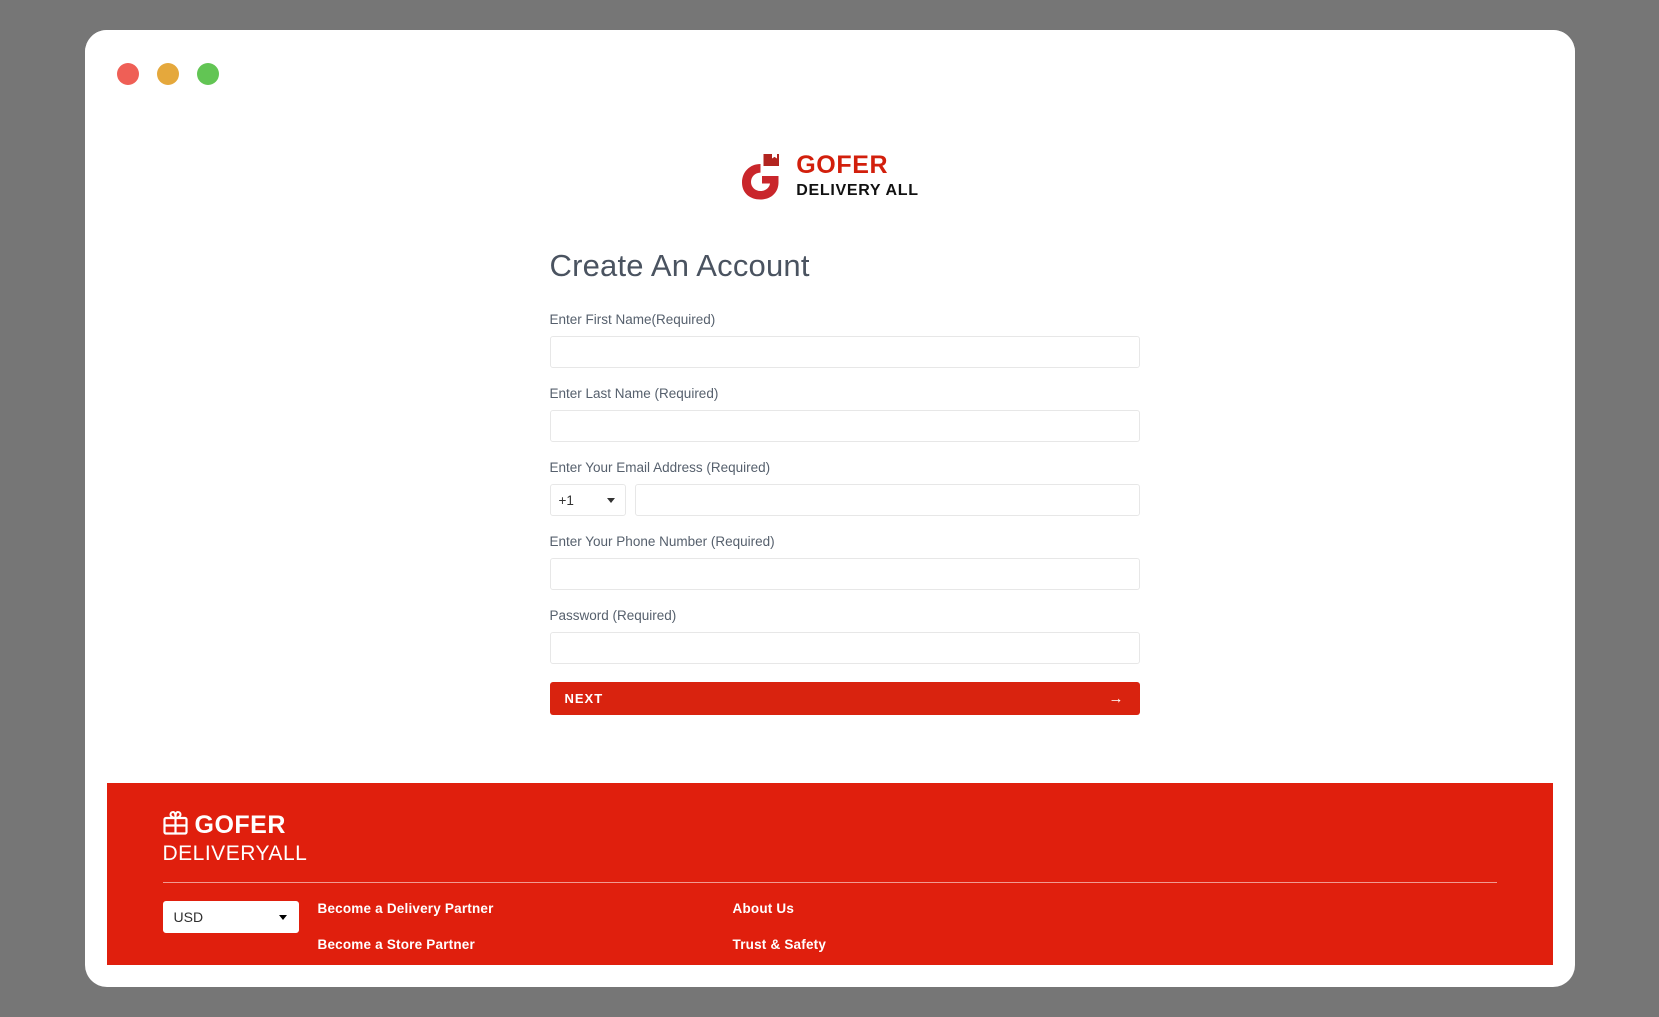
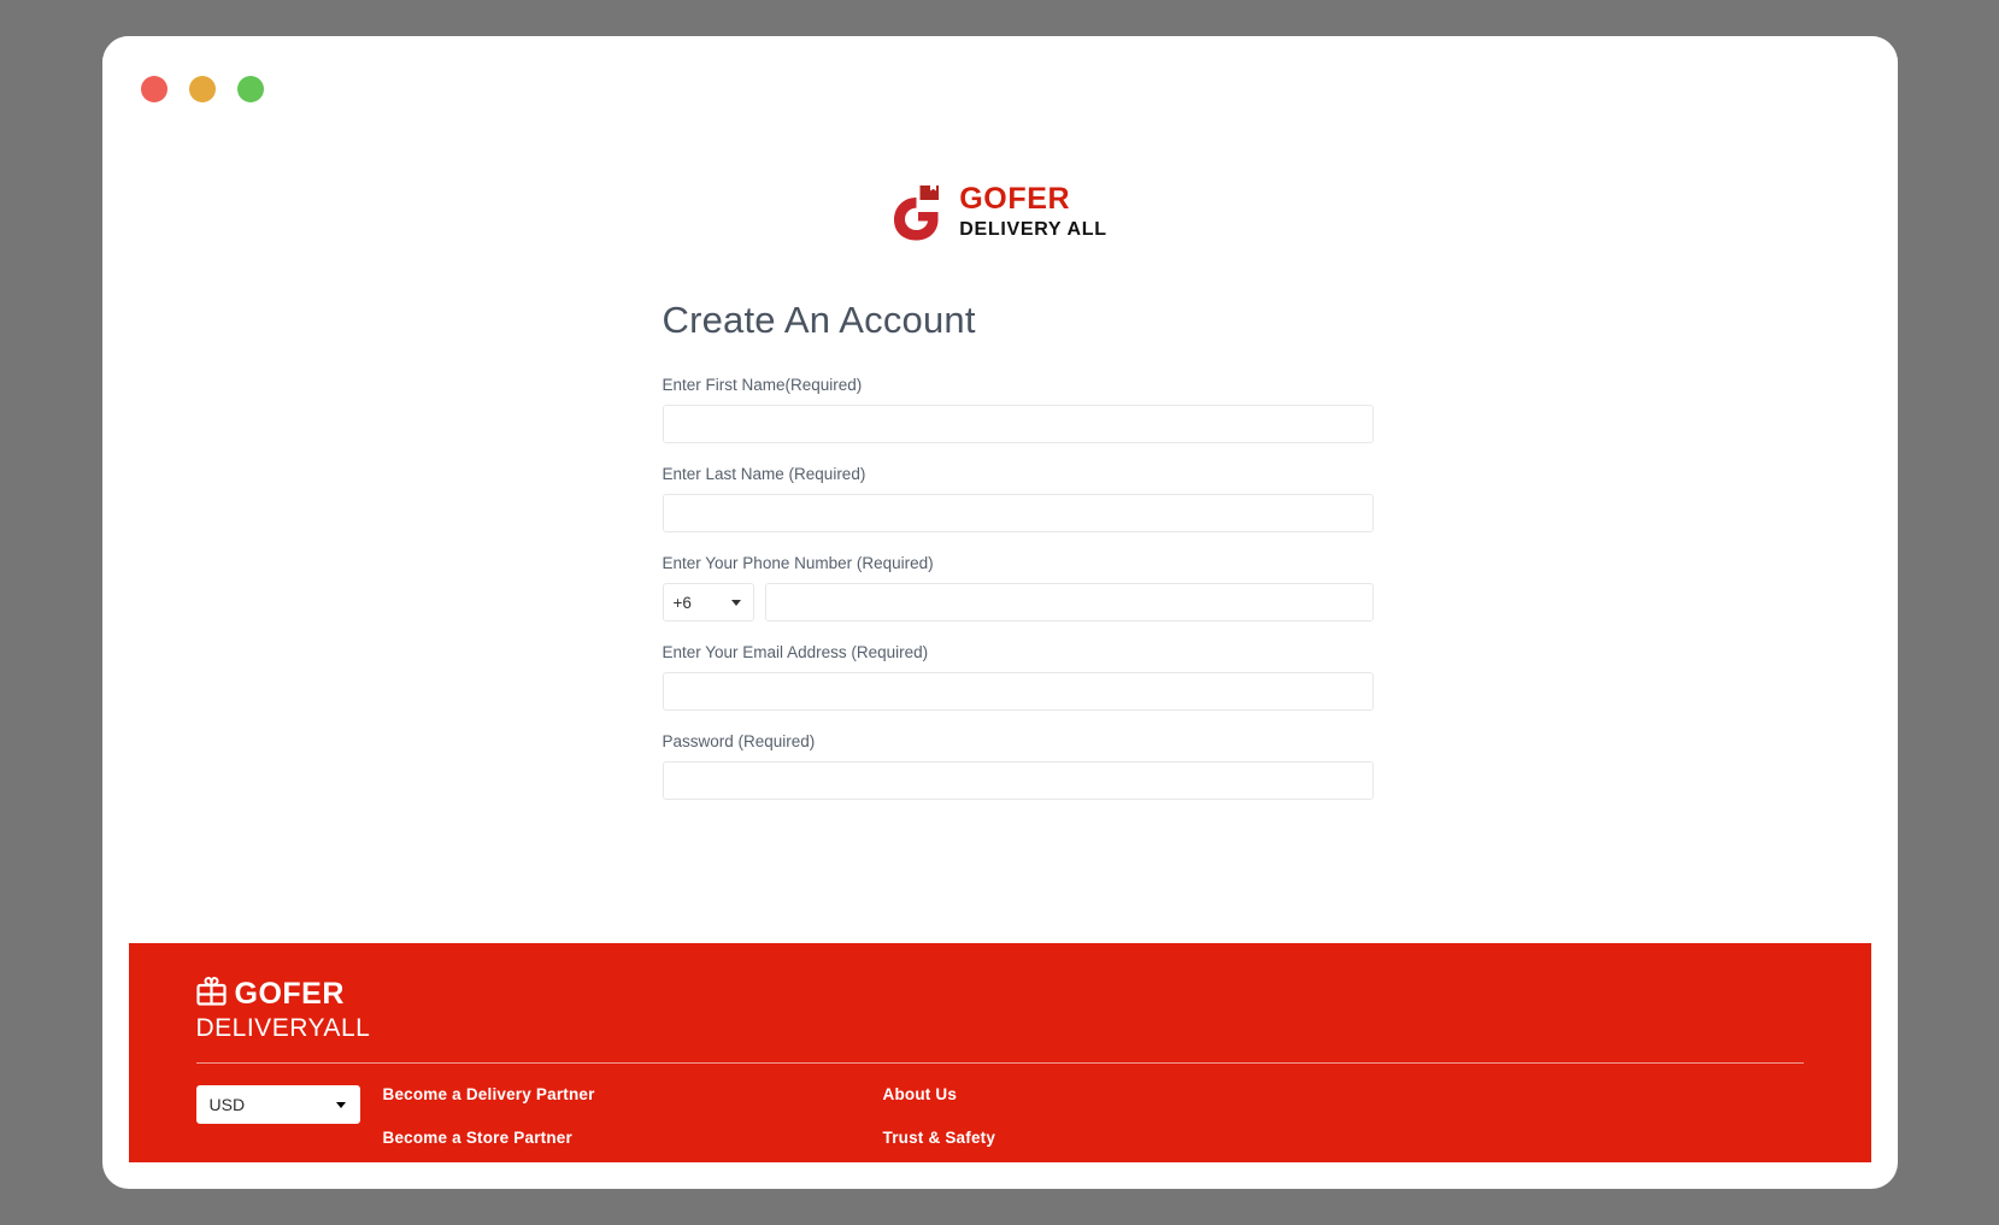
  GOFER
  DELIVERY ALL
  Create An Account
  Enter First Name(Required)
  Enter Last Name (Required)
- Enter Your Email Address (Required)
+ Enter Your Phone Number (Required)
- +1
+ +6
- Enter Your Phone Number (Required)
+ Enter Your Email Address (Required)
  Password (Required)
- NEXT
- →
  GOFER
  DELIVERYALL
  USD
  Become a Delivery Partner
  Become a Store Partner
  About Us
  Trust & Safety
